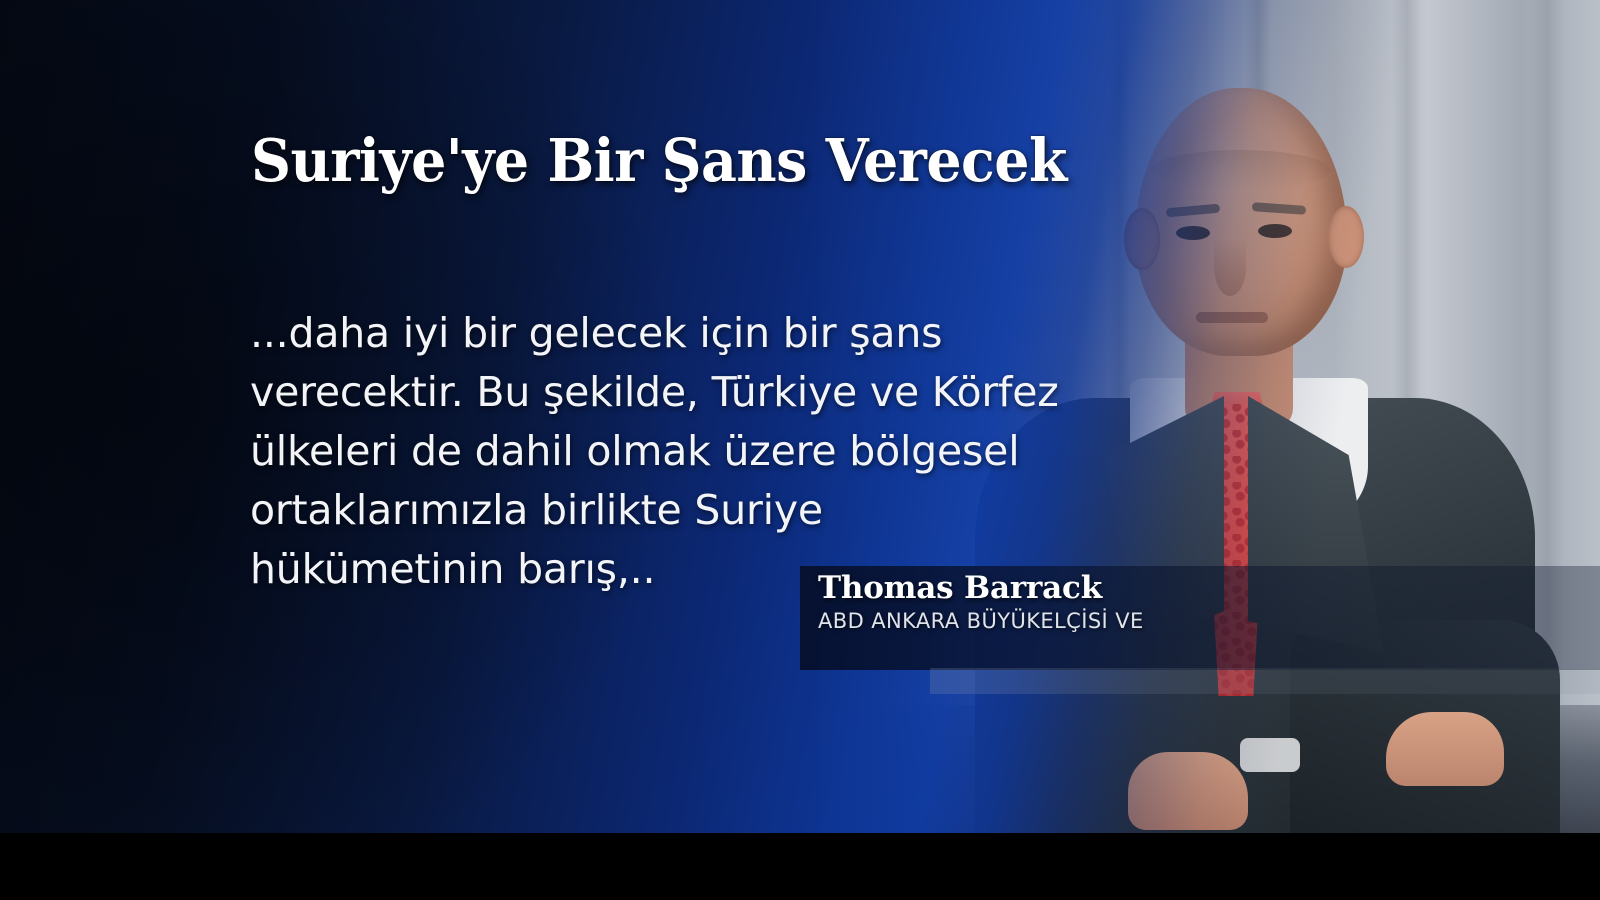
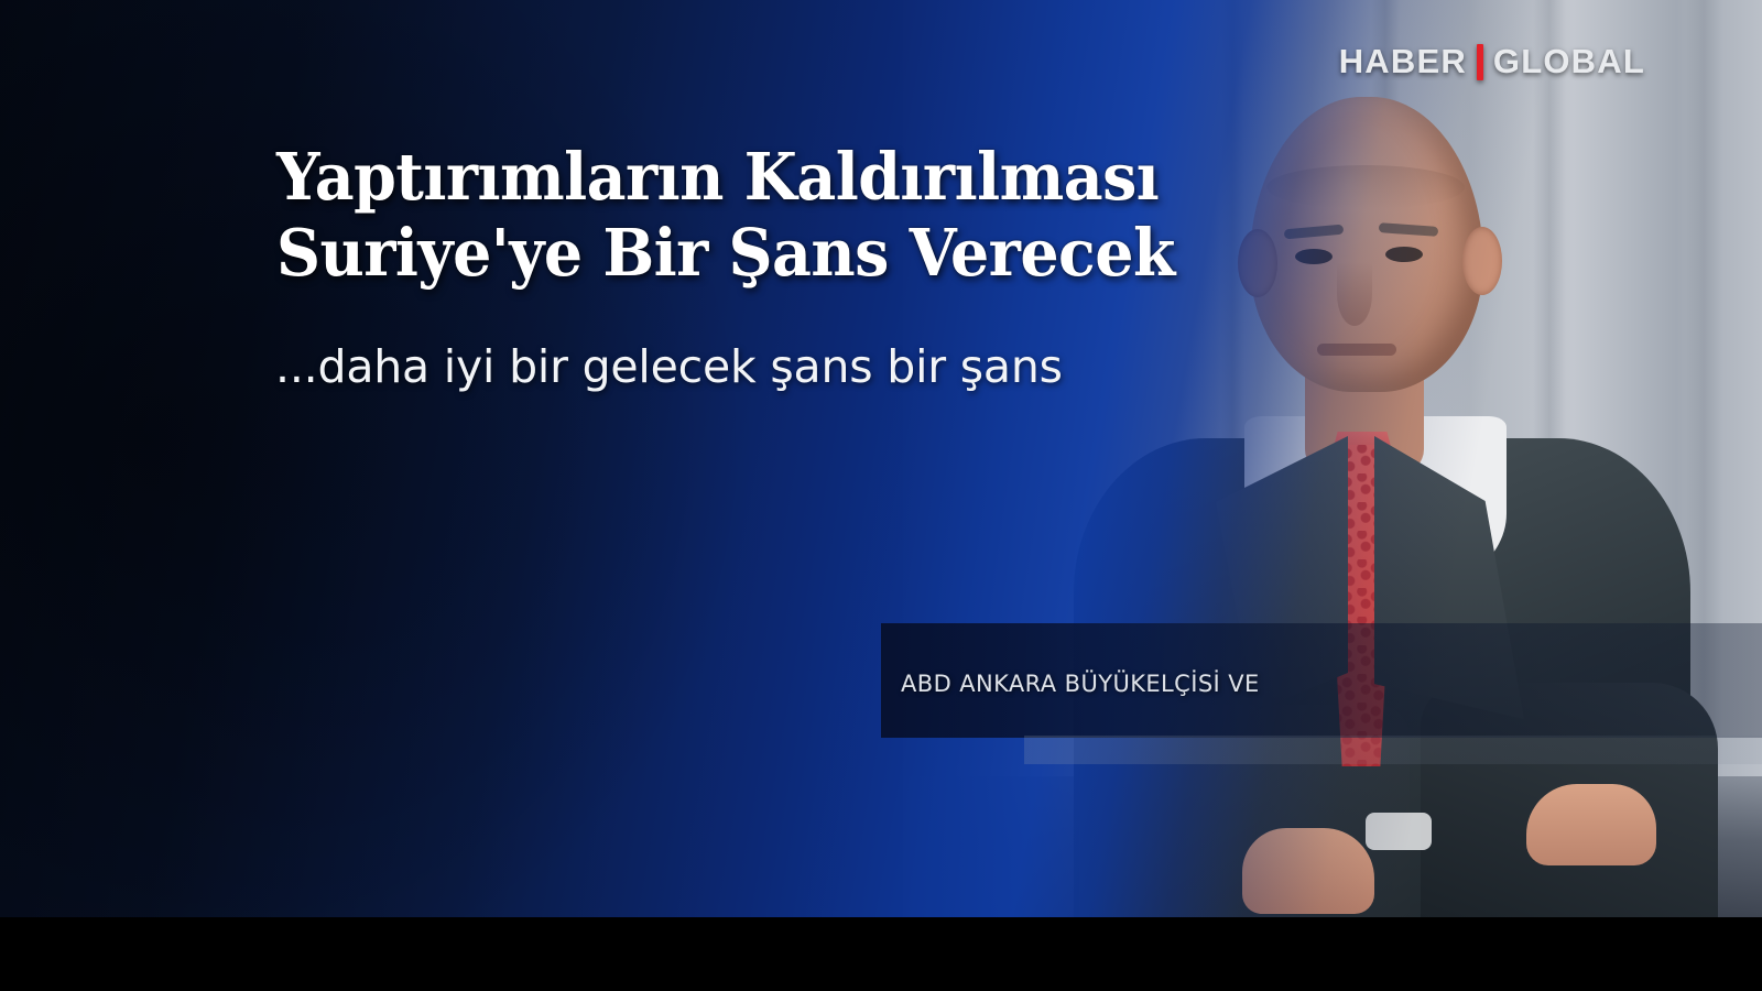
+ HABER
+ GLOBAL
+ Yaptırımların Kaldırılması
  Suriye'ye Bir Şans Verecek
- ...daha iyi bir gelecek için bir şans
+ ...daha iyi bir gelecek şans bir şans
- verecektir. Bu şekilde, Türkiye ve Körfez
- ülkeleri de dahil olmak üzere bölgesel
- ortaklarımızla birlikte Suriye
- hükümetinin barış,..
- Thomas Barrack
  ABD ANKARA BÜYÜKELÇİSİ VE
